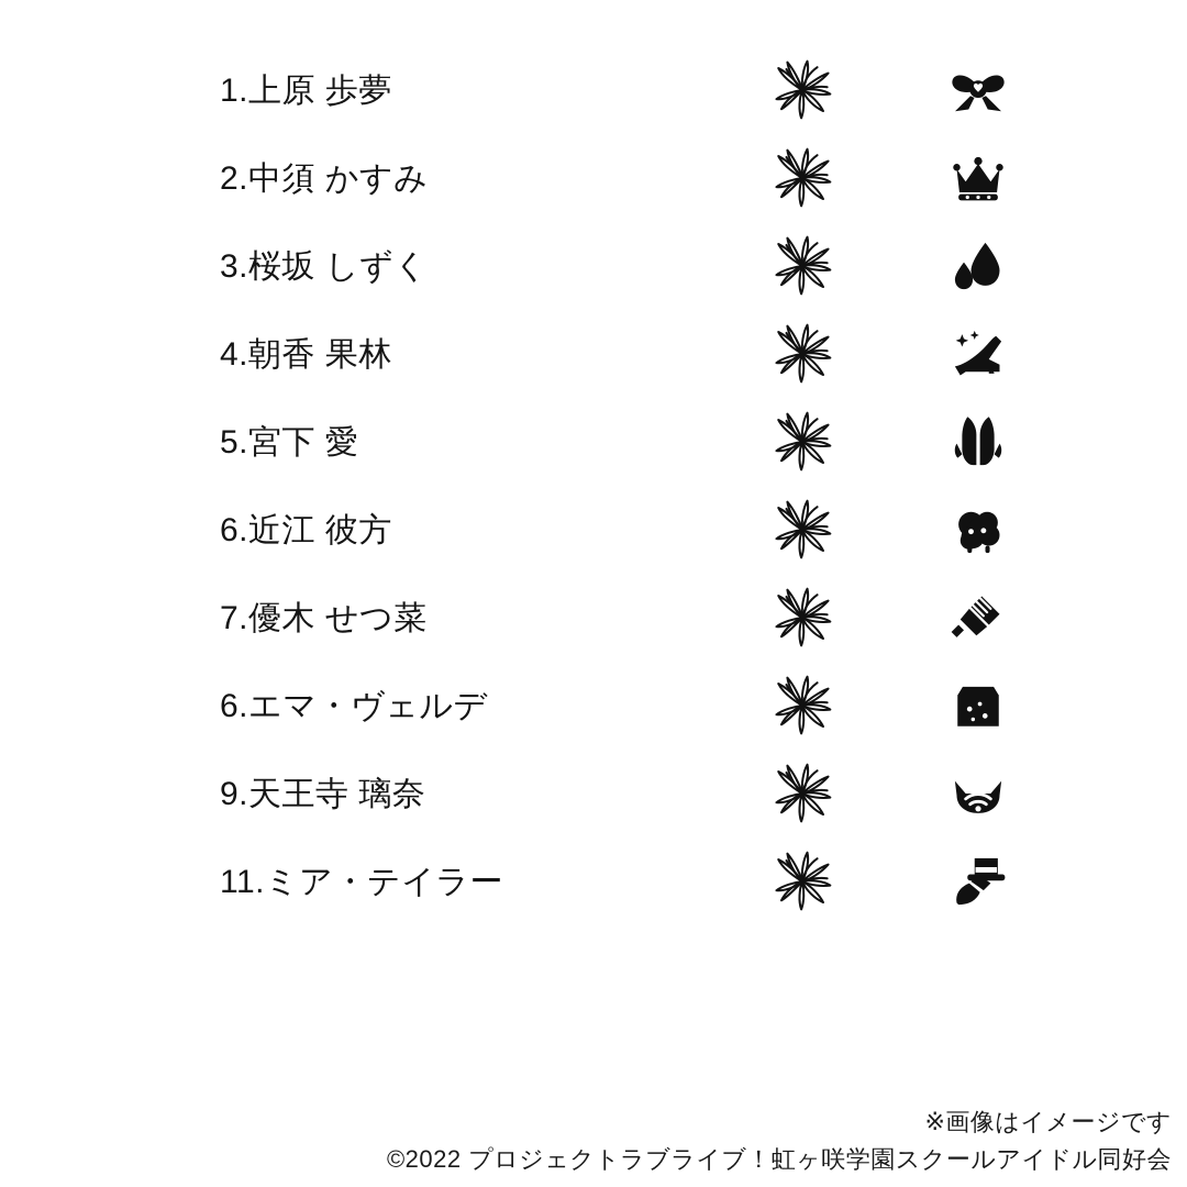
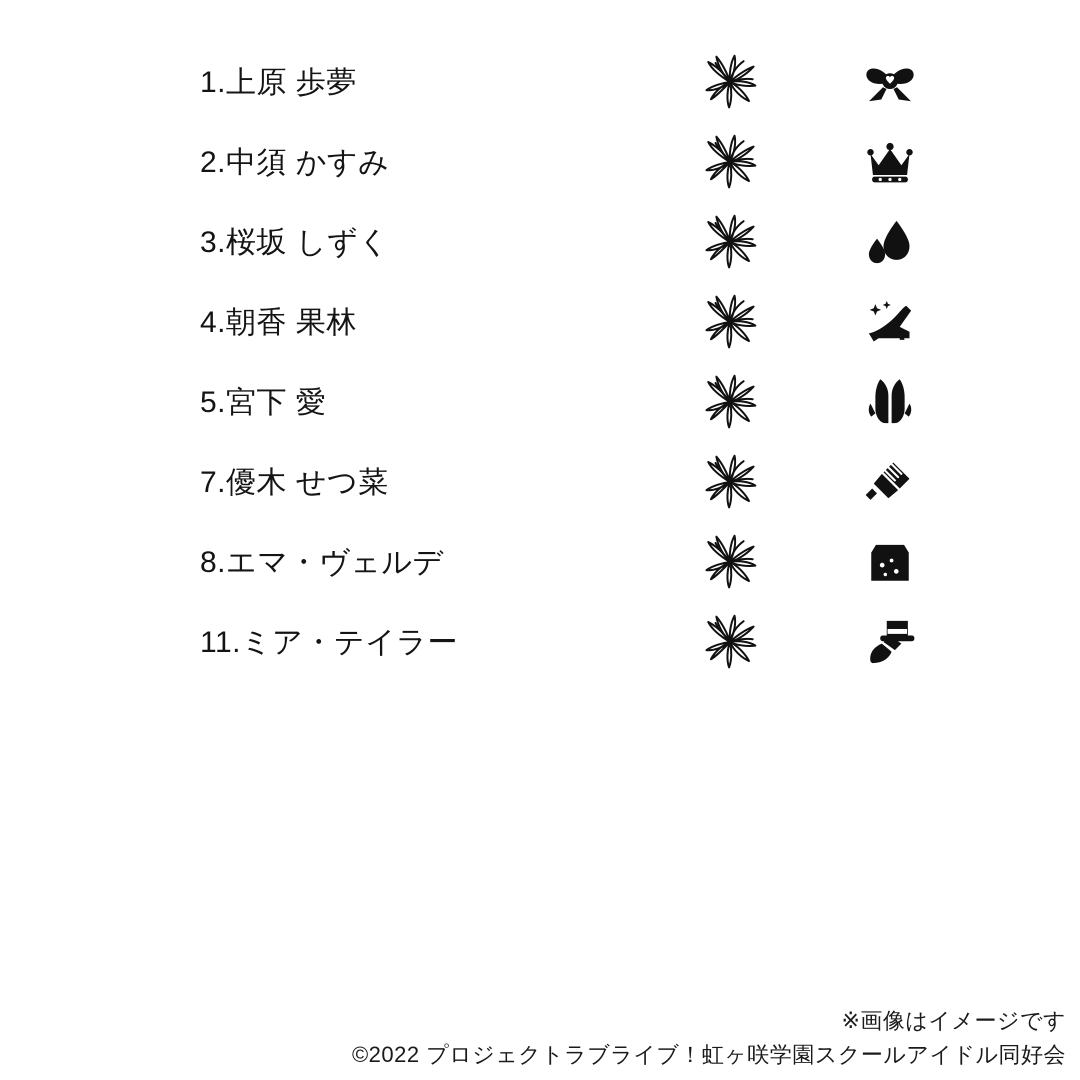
  1.上原 歩夢
  2.中須 かすみ
  3.桜坂 しずく
  4.朝香 果林
  5.宮下 愛
- 6.近江 彼方
  7.優木 せつ菜
- 6.エマ・ヴェルデ
+ 8.エマ・ヴェルデ
- 9.天王寺 璃奈
  11.ミア・テイラー
  ※画像はイメージです
  ©2022 プロジェクトラブライブ！虹ヶ咲学園スクールアイドル同好会
